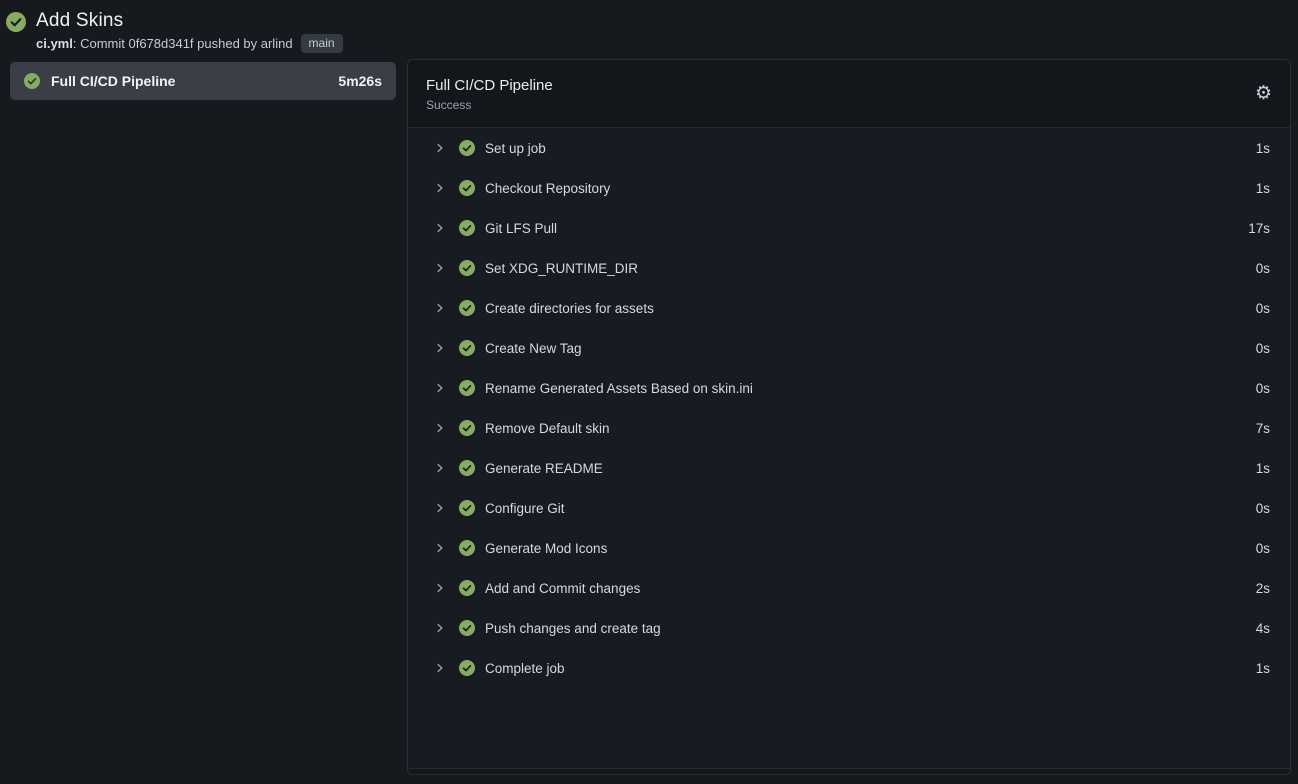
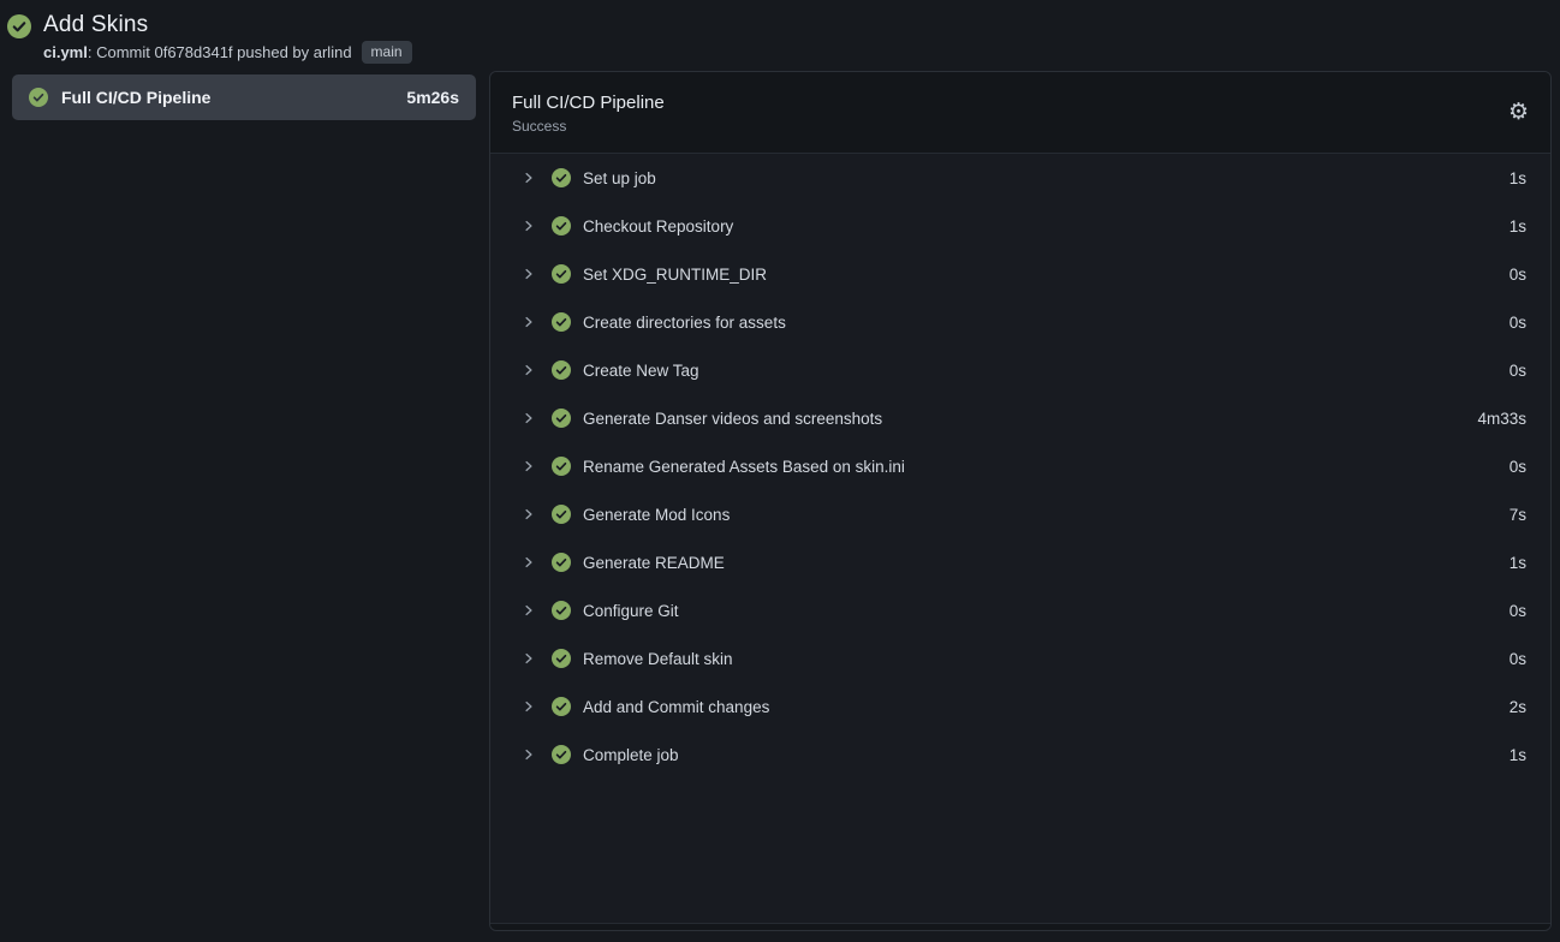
  Add Skins
  ci.yml: Commit 0f678d341f pushed by arlind
  main
  Full CI/CD Pipeline
  5m26s
  Full CI/CD Pipeline
  Success
  ⚙
  Set up job
  1s
  Checkout Repository
  1s
- Git LFS Pull
- 17s
  Set XDG_RUNTIME_DIR
  0s
  Create directories for assets
  0s
  Create New Tag
  0s
+ Generate Danser videos and screenshots
+ 4m33s
  Rename Generated Assets Based on skin.ini
  0s
- Remove Default skin
+ Generate Mod Icons
  7s
  Generate README
  1s
  Configure Git
  0s
- Generate Mod Icons
+ Remove Default skin
  0s
  Add and Commit changes
  2s
- Push changes and create tag
- 4s
  Complete job
  1s
